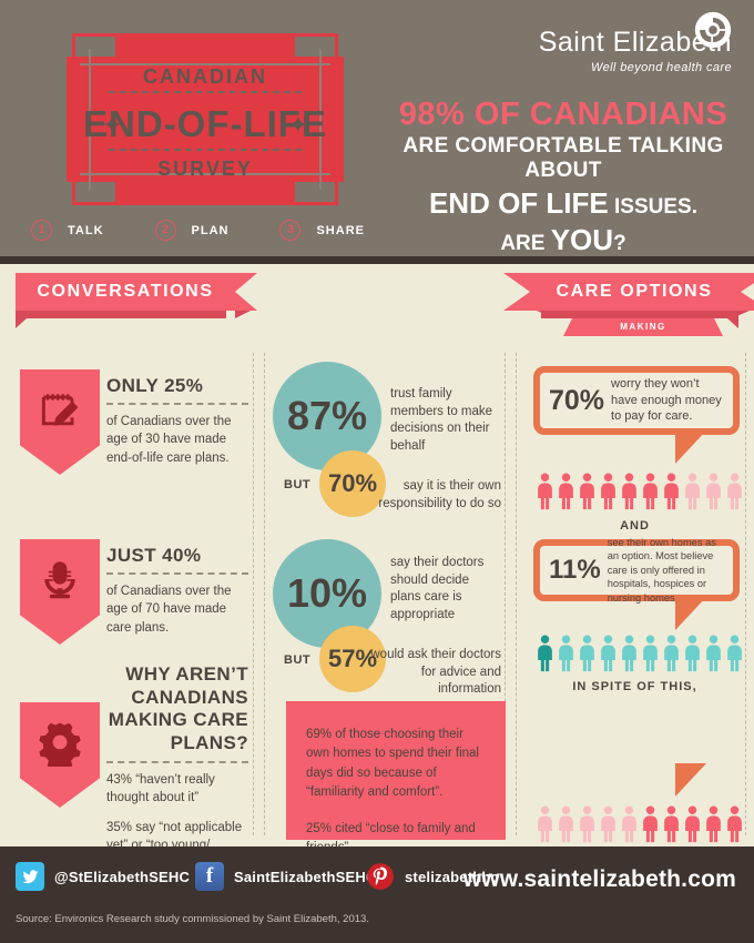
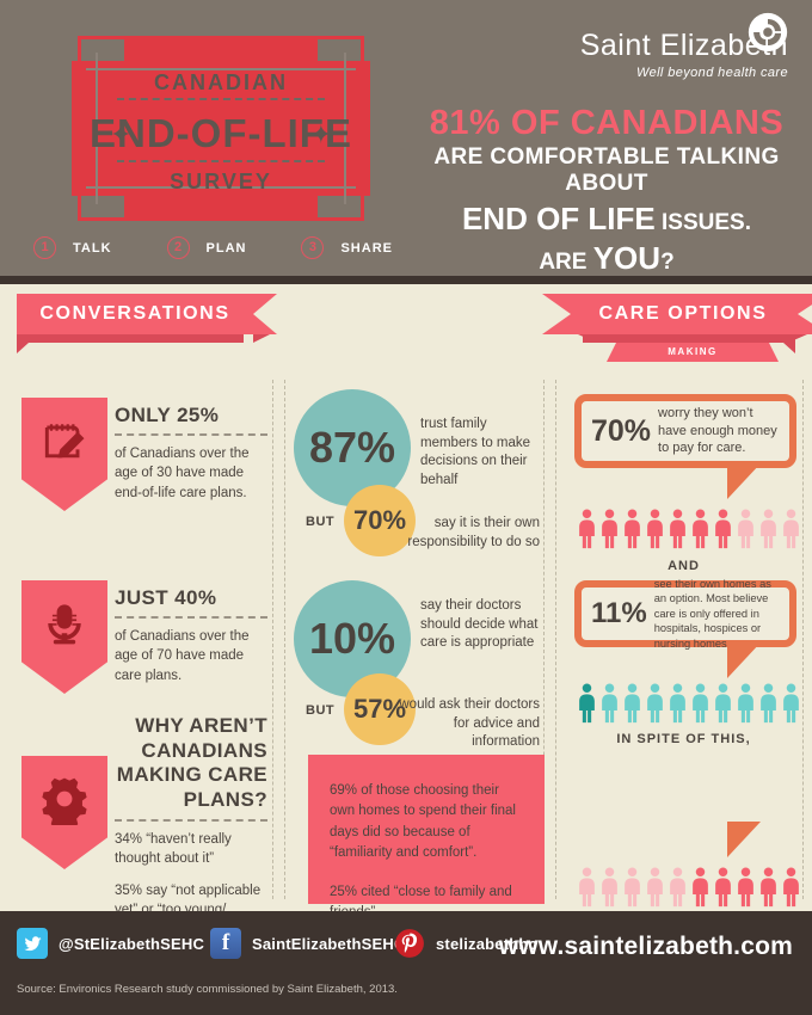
  ✦
  ✦
  CANADIAN
  END-OF-LIFE
  SURVEY
  1
  TALK
  2
  PLAN
  3
  SHARE
  Saint Elizabe
  Well beyond health care
- 98% OF CANADIANS
+ 81% OF CANADIANS
  ARE COMFORTABLE TALKING ABOUT
  END OF LIFE ISSUES.
  ARE YOU?
  CONVERSATIONS
  ONLY 25%
  of Canadians over the age of 30 have made end-of-life care plans.
  JUST 40%
  of Canadians over the age of 70 have made care plans.
  WHY AREN’T CANADIANS
  MAKING CARE PLANS?
- 43% “haven’t really thought about it”
+ 34% “haven’t really thought about it”
  35% say “not applicable yet” or “too young/
  MAKING
  87%
  trust family members to make decisions on their behalf
  70%
  BUT
  say it is their own responsibility to do so
  10%
- say their doctors should decide plans care is appropriate
+ say their doctors should decide what care is appropriate
  57%
  BUT
  would ask their doctors for advice and information
  69% of those choosing their own homes to spend their final days did so because of “familiarity and comfort”.
  25% cited “close to family and
  CARE OPTIONS
  70%
  worry they won’t have enough money to pay for care.
  AND
  11%
  see their own homes as an option. Most believe care is only offered in hospitals, hospices or nursing homes.
  IN SPITE OF THIS,
  @StElizabethSEHC
  f
  SaintElizabethSEH
  stelizabethhc
  www.saintelizabeth.com
  Source: Environics Research study commissioned by Saint Elizabeth, 2013.
